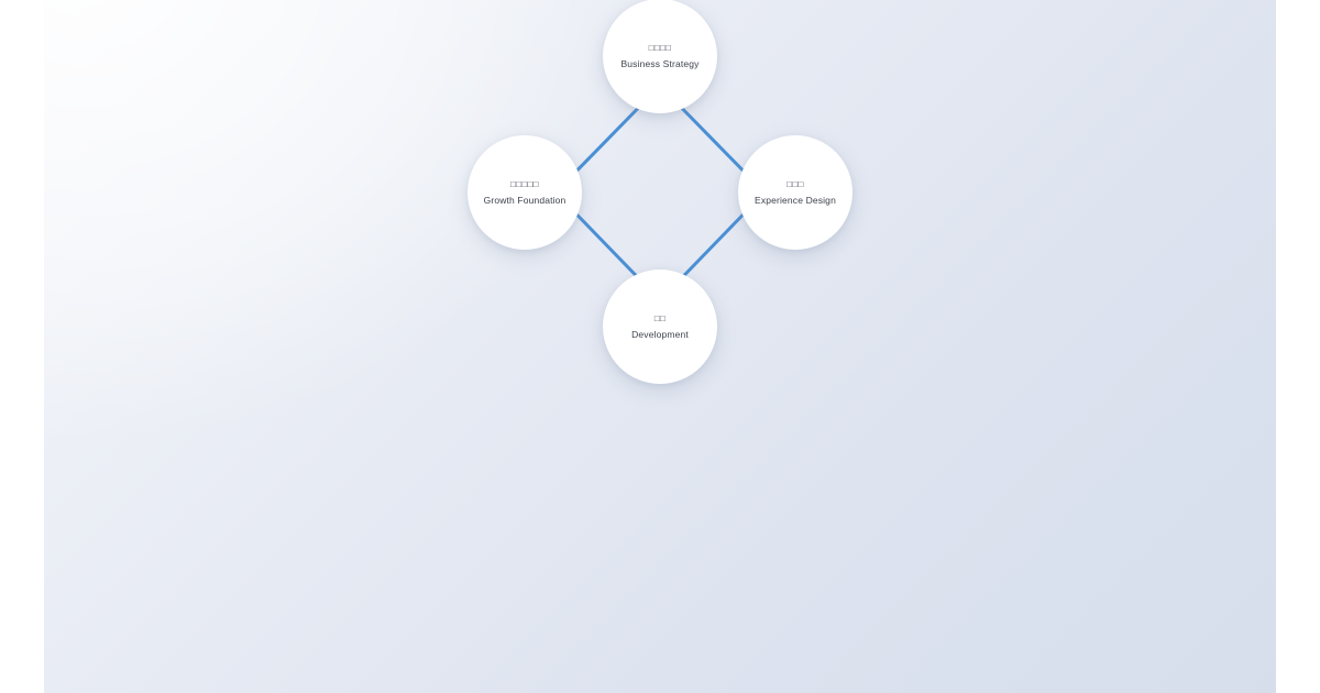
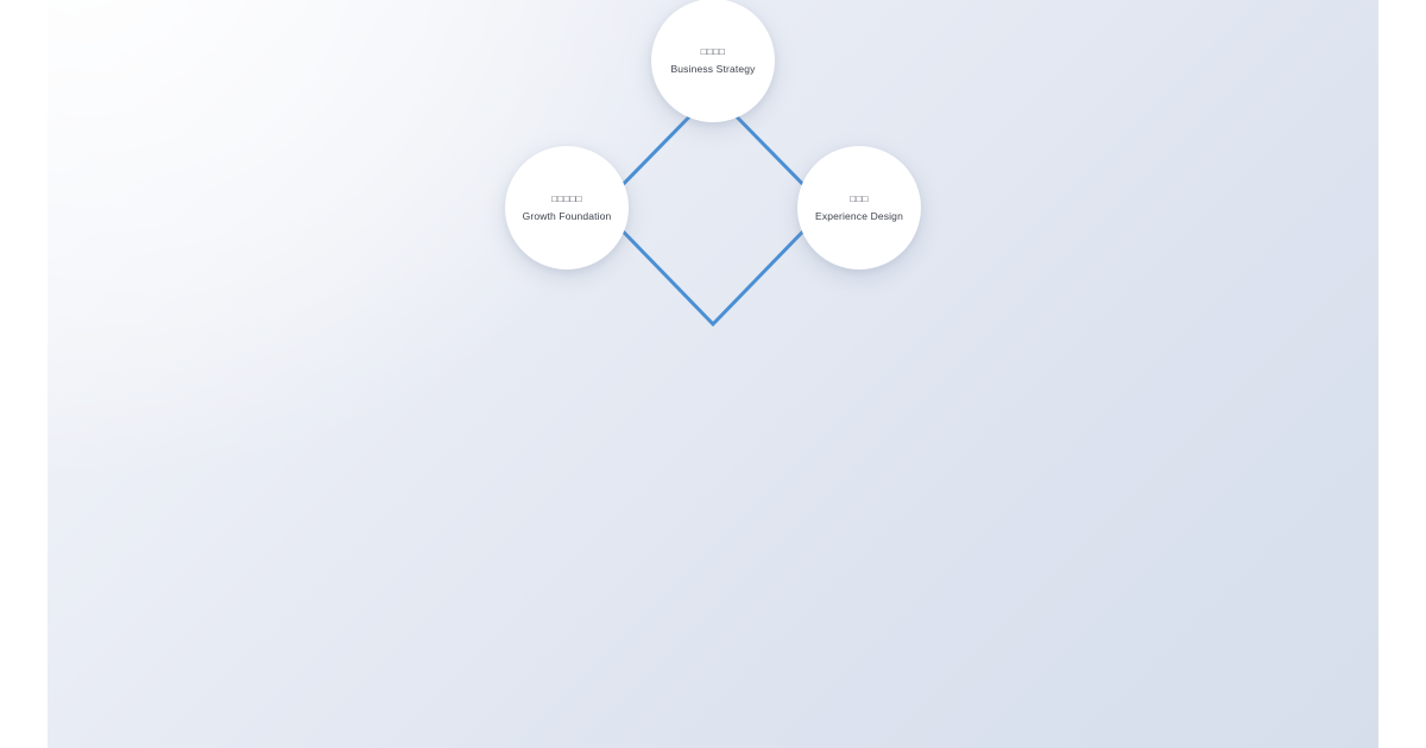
  □□□□
  Business Strategy
  □□□□□
  Growth Foundation
  □□□
  Experience Design
- □□
- Development
